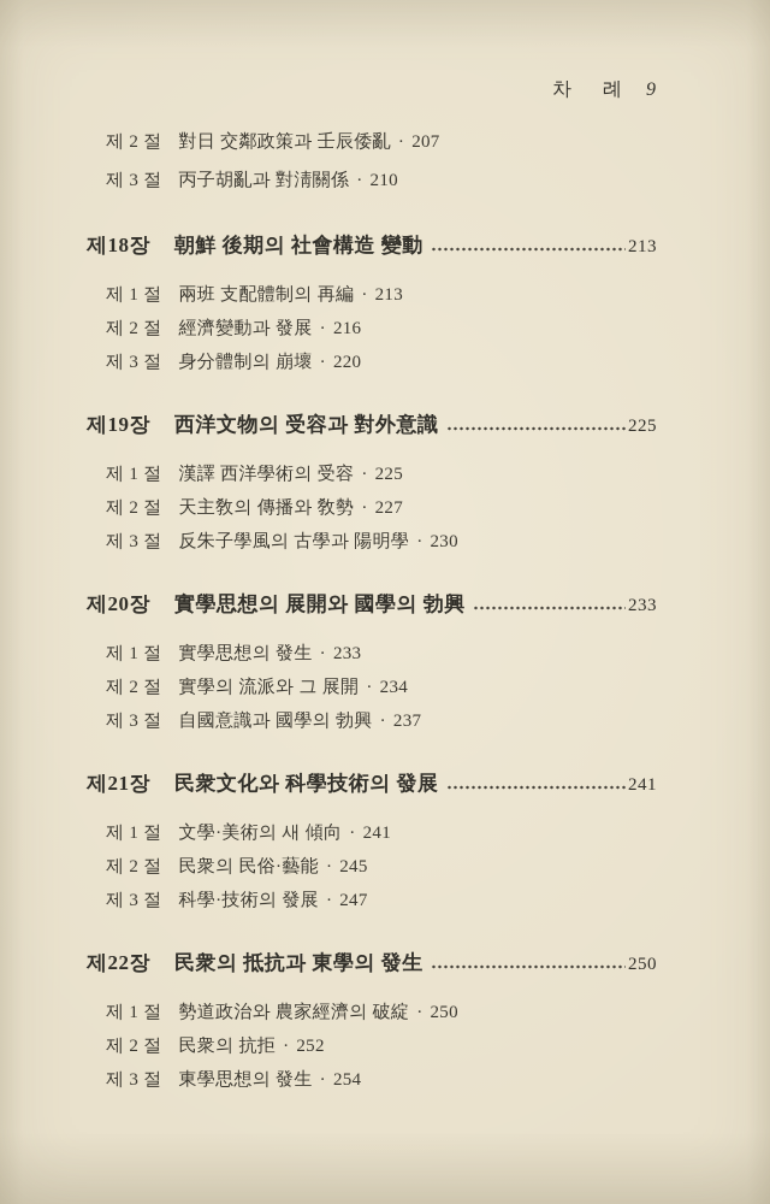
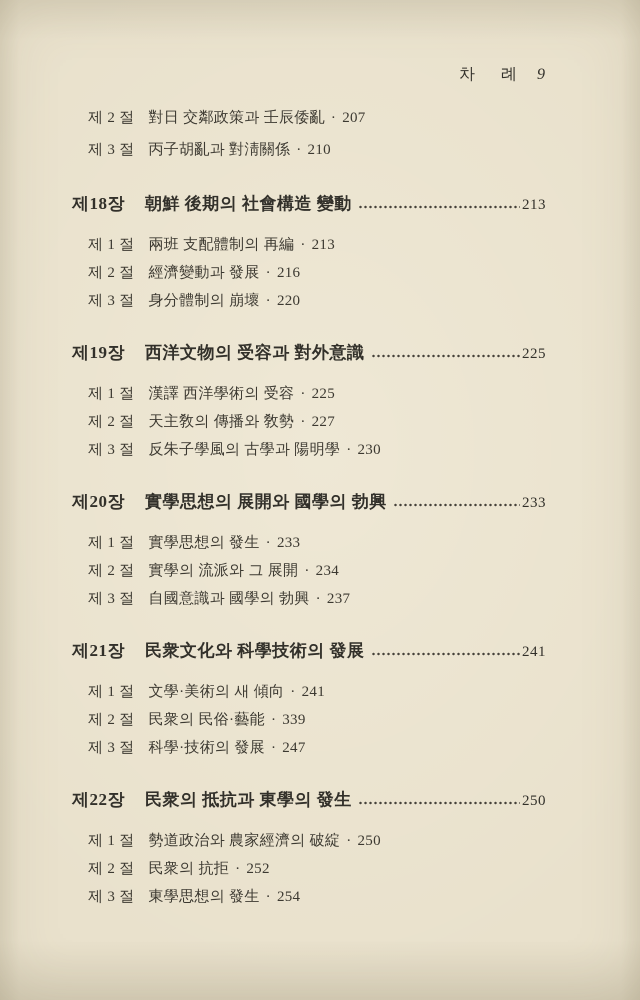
  차 례 9
  제 2 절
  對日 交鄰政策과 壬辰倭亂
  ·
  207
  제 3 절
  丙子胡亂과 對淸關係
  ·
  210
  제18장
  朝鮮 後期의 社會構造 變動
  213
  제 1 절
  兩班 支配體制의 再編
  ·
  213
  제 2 절
  經濟變動과 發展
  ·
  216
  제 3 절
  身分體制의 崩壞
  ·
  220
  제19장
  西洋文物의 受容과 對外意識
  225
  제 1 절
  漢譯 西洋學術의 受容
  ·
  225
  제 2 절
  天主敎의 傳播와 敎勢
  ·
  227
  제 3 절
  反朱子學風의 古學과 陽明學
  ·
  230
  제20장
  實學思想의 展開와 國學의 勃興
  233
  제 1 절
  實學思想의 發生
  ·
  233
  제 2 절
  實學의 流派와 그 展開
  ·
  234
  제 3 절
  自國意識과 國學의 勃興
  ·
  237
  제21장
  民衆文化와 科學技術의 發展
  241
  제 1 절
  文學·美術의 새 傾向
  ·
  241
  제 2 절
  民衆의 民俗·藝能
  ·
- 245
+ 339
  제 3 절
  科學·技術의 發展
  ·
  247
  제22장
  民衆의 抵抗과 東學의 發生
  250
  제 1 절
  勢道政治와 農家經濟의 破綻
  ·
  250
  제 2 절
  民衆의 抗拒
  ·
  252
  제 3 절
  東學思想의 發生
  ·
  254
